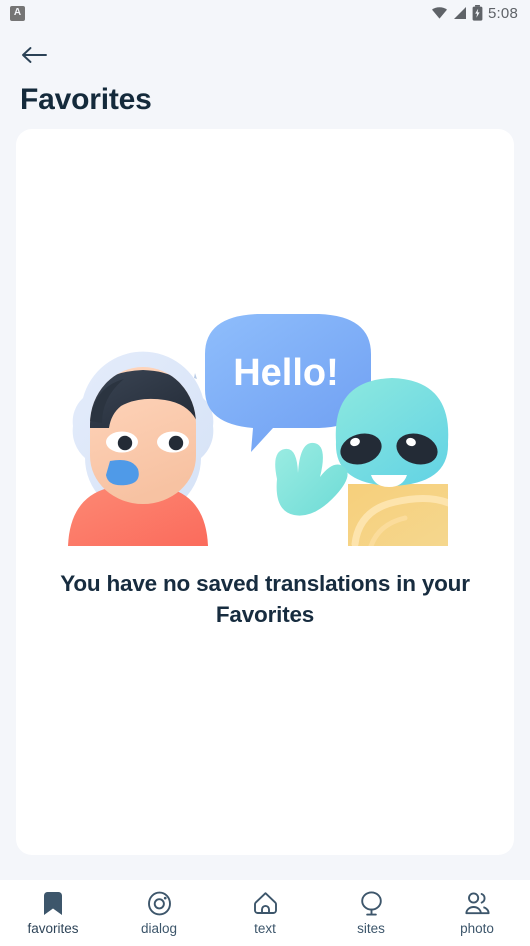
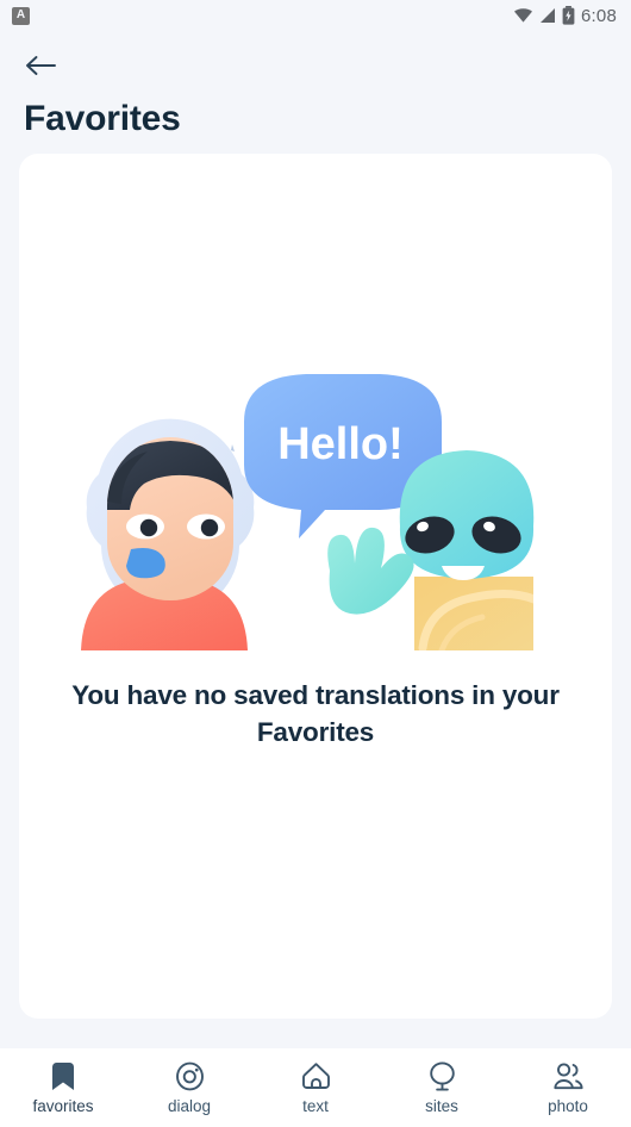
  A
- 5:08
+ 6:08
  Favorites
  Hello!
  You have no saved translations in your Favorites
  favorites
  dialog
  text
  sites
  photo
